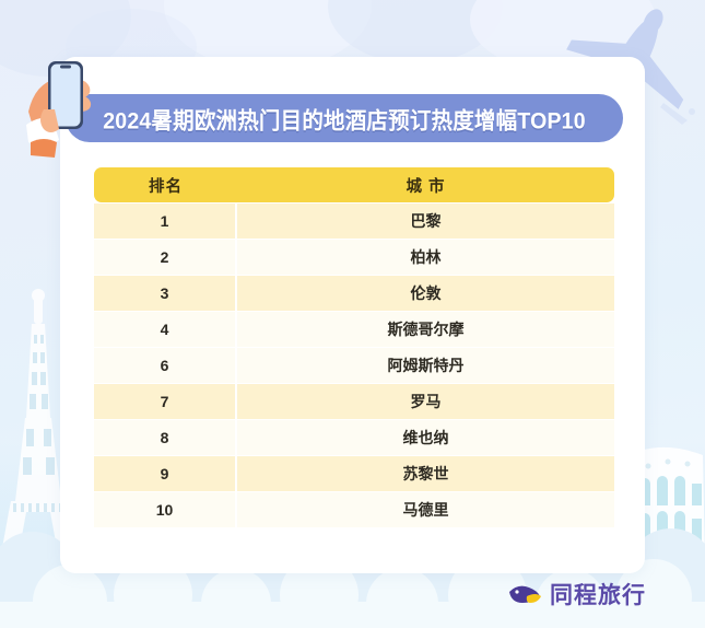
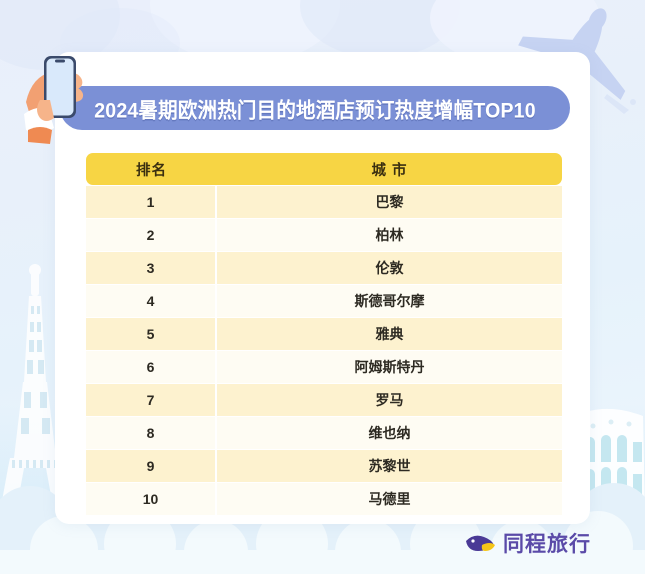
  2024暑期欧洲热门目的地酒店预订热度增幅TOP10
  排名	城 市
  1	巴黎
  2	柏林
  3	伦敦
  4	斯德哥尔摩
+ 5	雅典
  6	阿姆斯特丹
  7	罗马
  8	维也纳
  9	苏黎世
  10	马德里
  同程旅行
